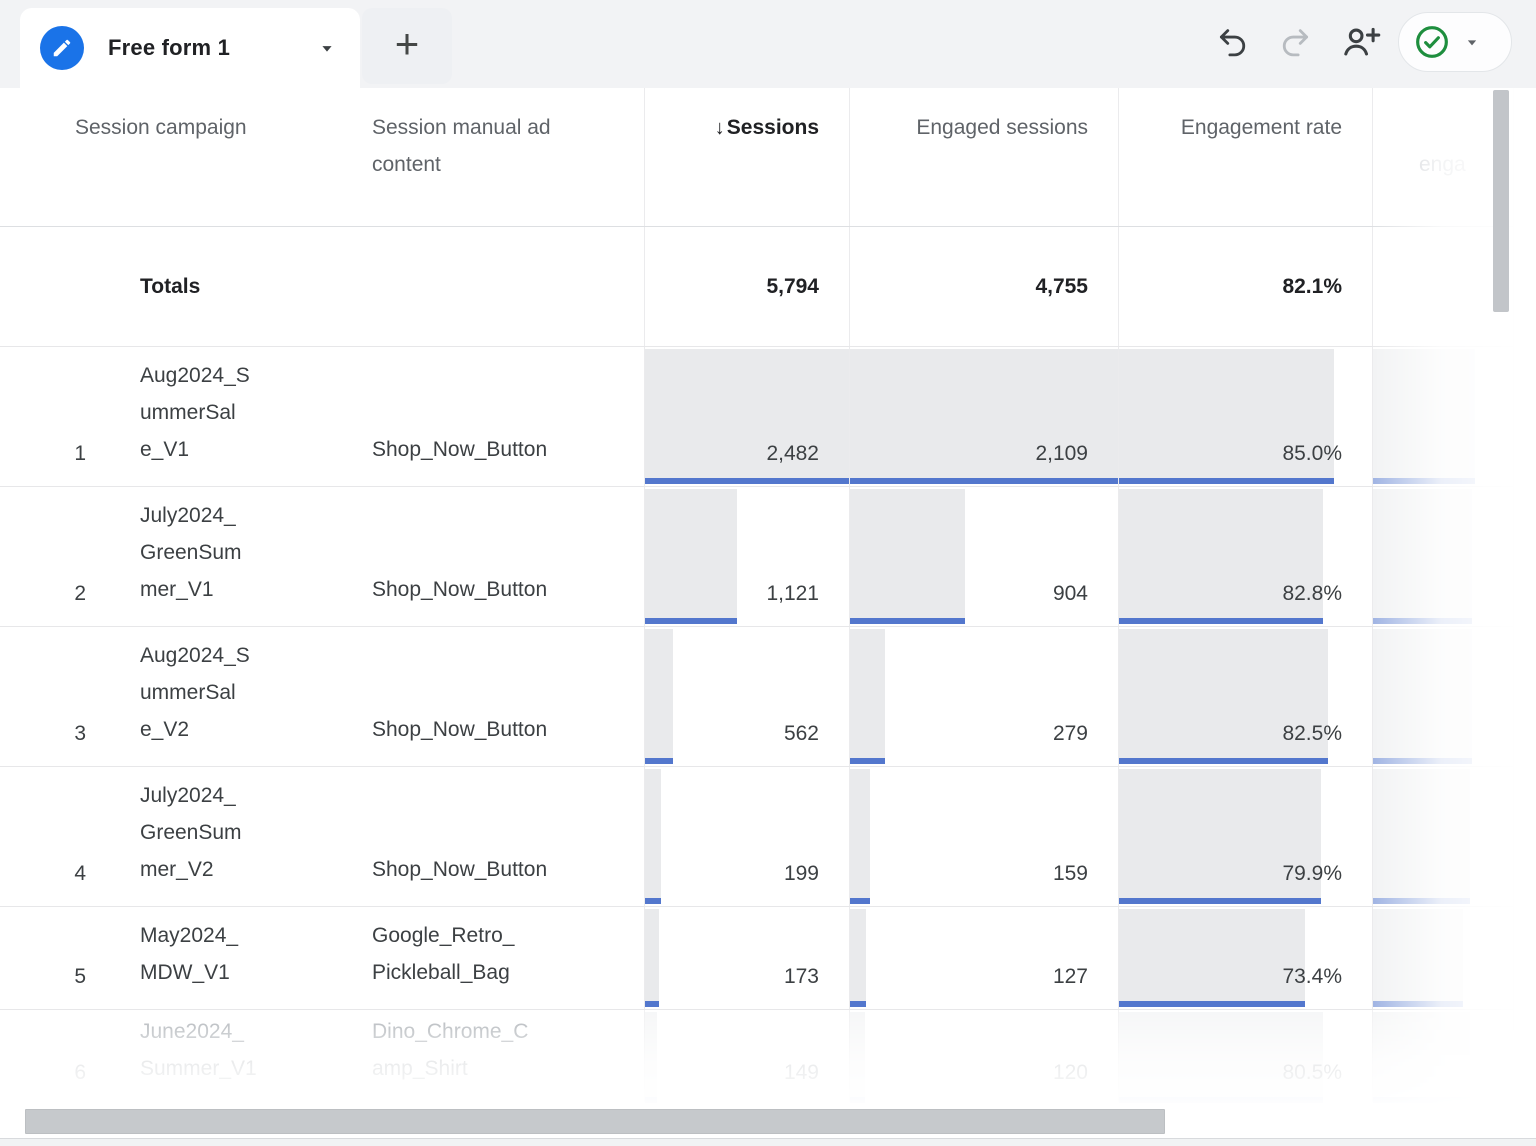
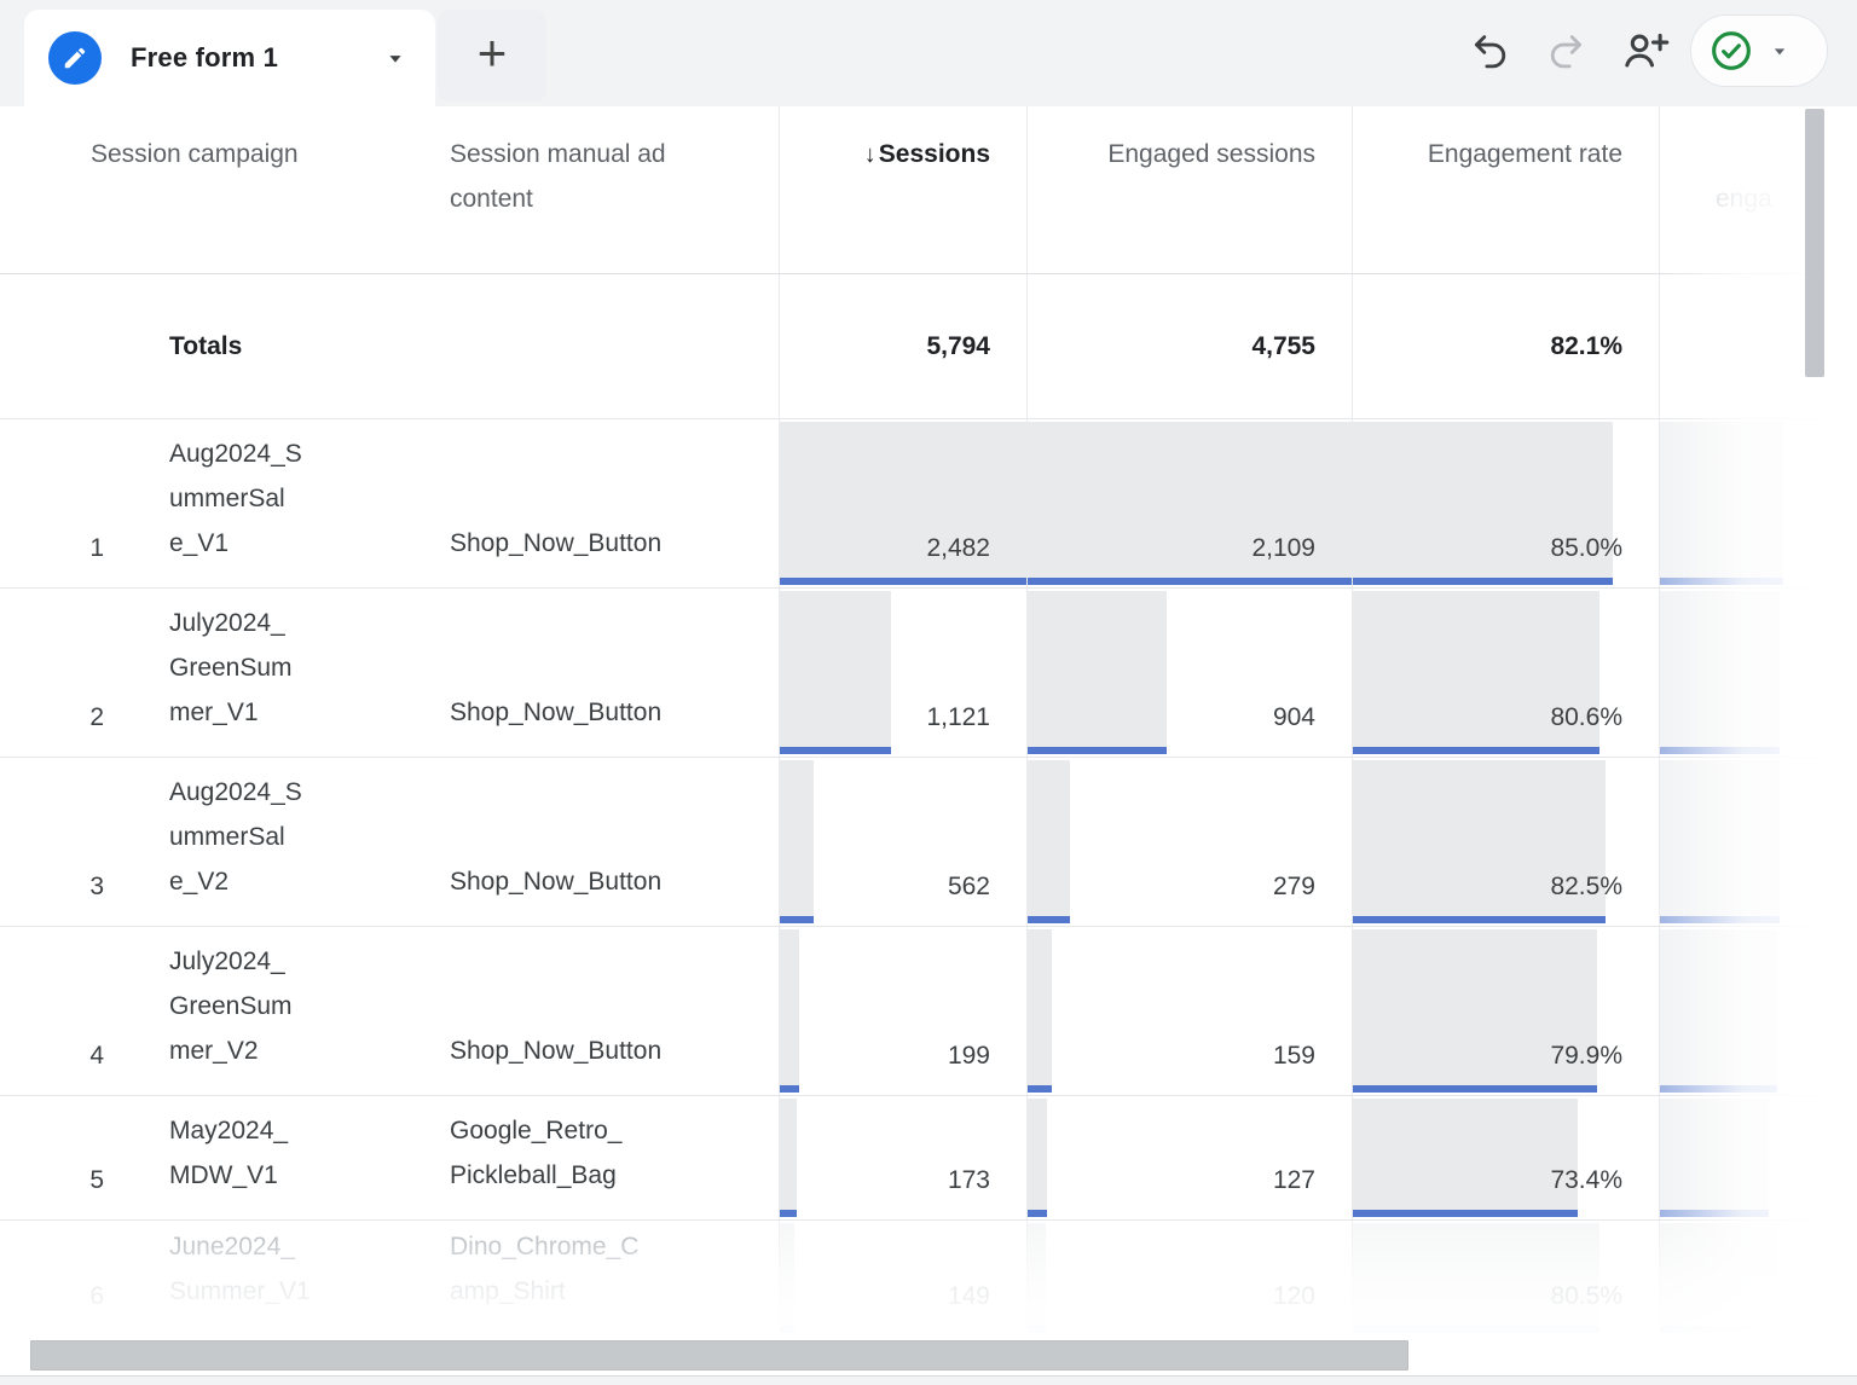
  Free form 1
  +
  Session campaign
  Session manual ad
  content
  ↓Sessions
  Engaged sessions
  Engagement rate
  Totals
  5,794
  4,755
  82.1%
  1
  Aug2024_S
  ummerSal
  e_V1
  Shop_Now_Button
  2,482
  2,109
  85.0%
  2
  July2024_
  GreenSum
  mer_V1
  Shop_Now_Button
  1,121
  904
- 82.8%
+ 80.6%
  3
  Aug2024_S
  ummerSal
  e_V2
  Shop_Now_Button
  562
  279
  82.5%
  4
  July2024_
  GreenSum
  mer_V2
  Shop_Now_Button
  199
  159
  79.9%
  5
  May2024_
  MDW_V1
  Google_Retro_
  Pickleball_Bag
  173
  127
  73.4%
